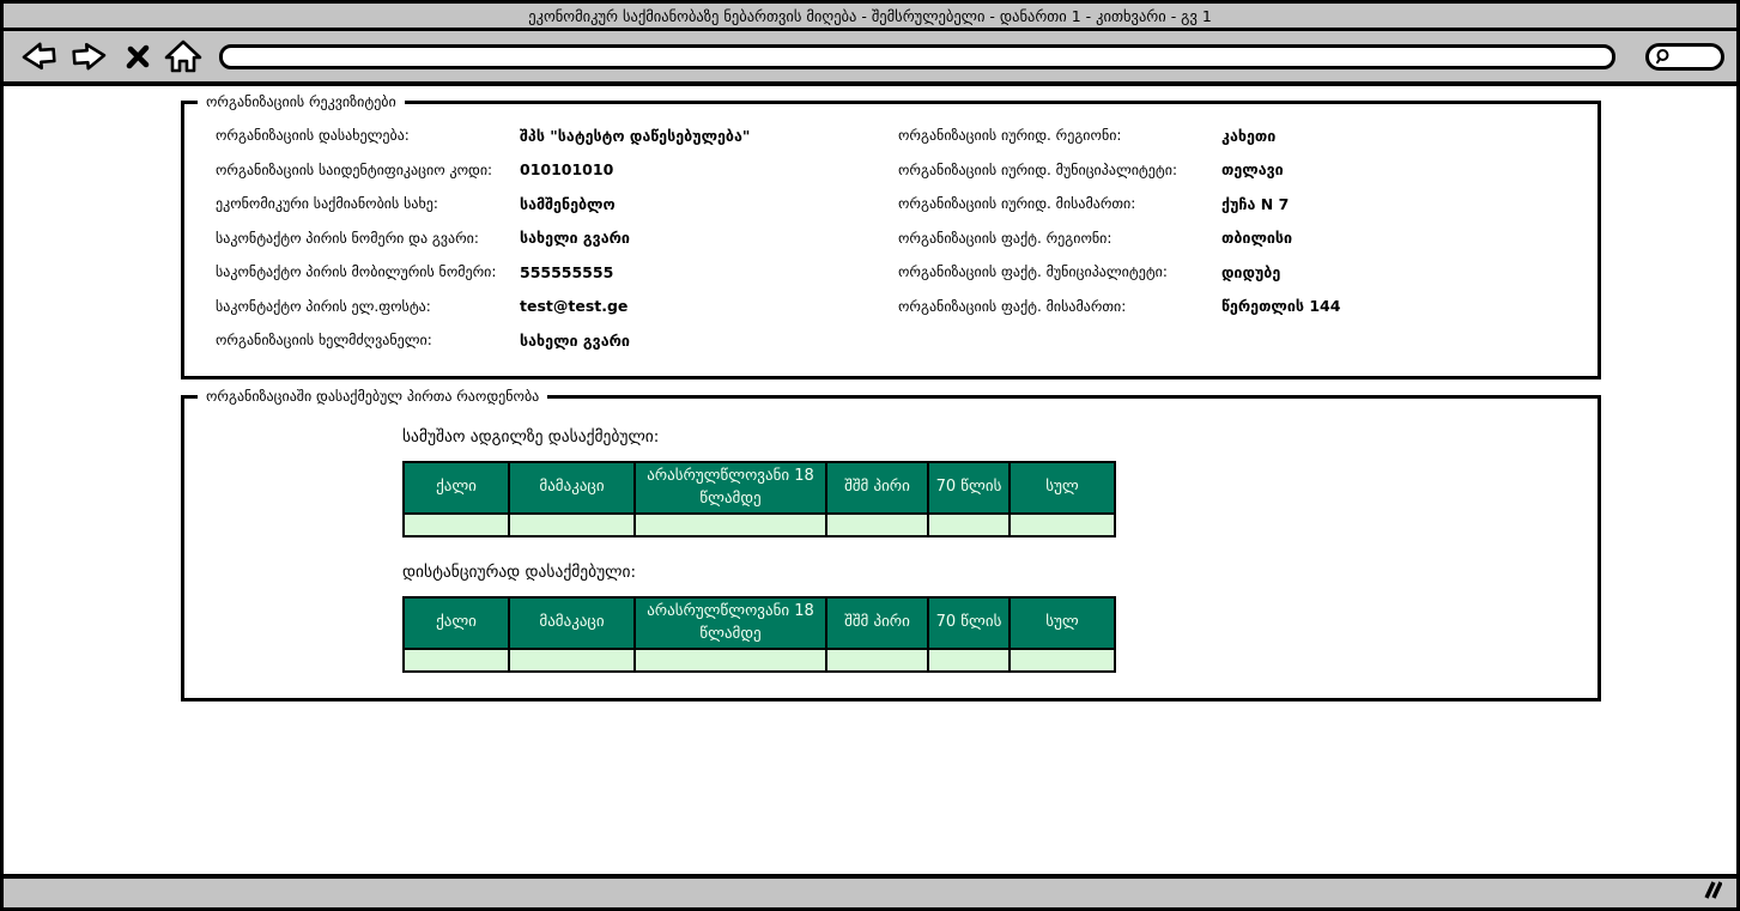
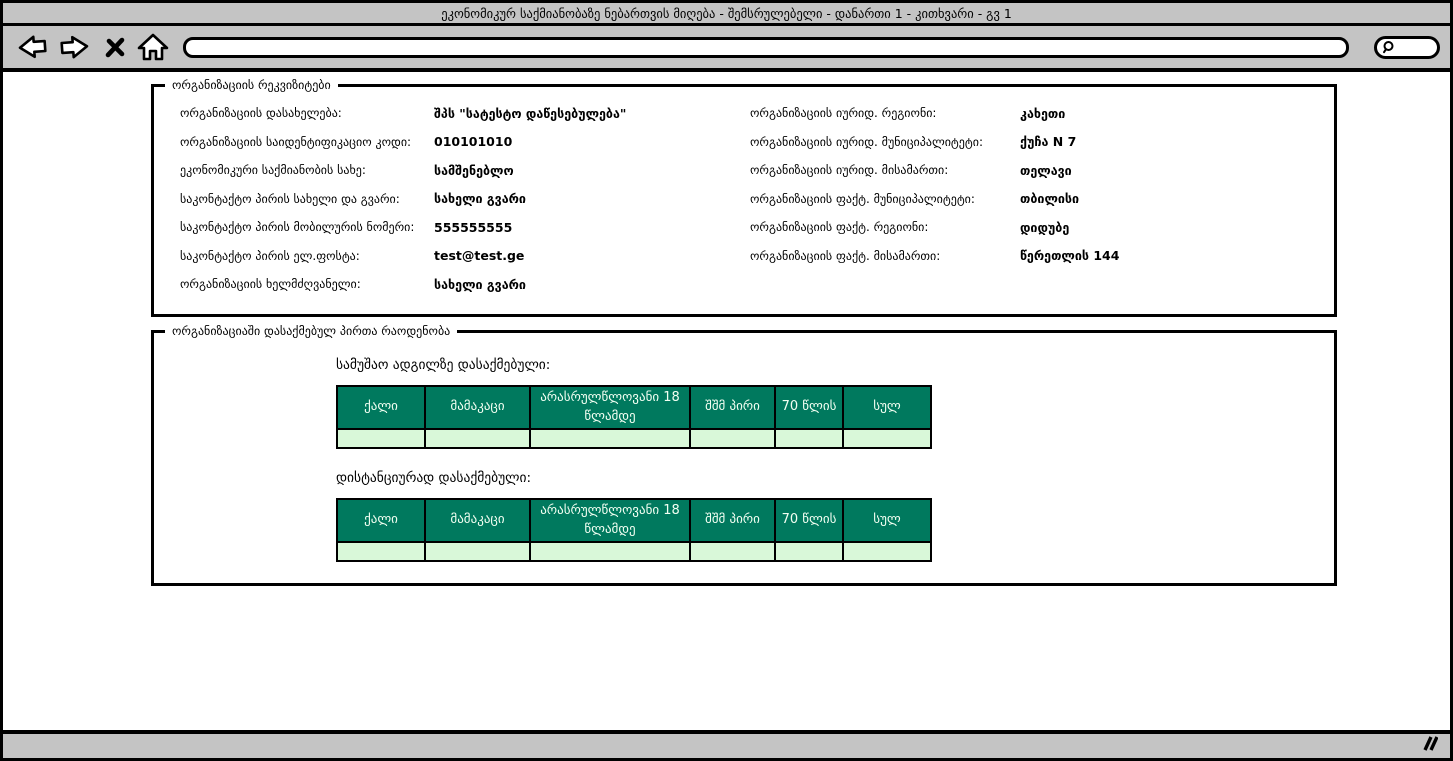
  ეკონომიკურ საქმიანობაზე ნებართვის მიღება - შემსრულებელი - დანართი 1 - კითხვარი - გვ 1
  ორგანიზაციის რეკვიზიტები
  ორგანიზაციის დასახელება:
  შპს "სატესტო დაწესებულება"
  ორგანიზაციის საიდენტიფიკაციო კოდი:
  010101010
  ეკონომიკური საქმიანობის სახე:
  სამშენებლო
- საკონტაქტო პირის ნომერი და გვარი:
+ საკონტაქტო პირის სახელი და გვარი:
  სახელი გვარი
  საკონტაქტო პირის მობილურის ნომერი:
  555555555
  საკონტაქტო პირის ელ.ფოსტა:
  test@test.ge
  ორგანიზაციის ხელმძღვანელი:
  სახელი გვარი
  ორგანიზაციის იურიდ. რეგიონი:
  კახეთი
  ორგანიზაციის იურიდ. მუნიციპალიტეტი:
- თელავი
+ ქუჩა N 7
  ორგანიზაციის იურიდ. მისამართი:
- ქუჩა N 7
+ თელავი
- ორგანიზაციის ფაქტ. რეგიონი:
+ ორგანიზაციის ფაქტ. მუნიციპალიტეტი:
  თბილისი
- ორგანიზაციის ფაქტ. მუნიციპალიტეტი:
+ ორგანიზაციის ფაქტ. რეგიონი:
  დიდუბე
  ორგანიზაციის ფაქტ. მისამართი:
  წერეთლის 144
  ორგანიზაციაში დასაქმებულ პირთა რაოდენობა
  სამუშაო ადგილზე დასაქმებული:
  ქალი	მამაკაცი	არასრულწლოვანი 18 წლამდე	შშმ პირი	70 წლის	სულ
  დისტანციურად დასაქმებული:
  ქალი	მამაკაცი	არასრულწლოვანი 18 წლამდე	შშმ პირი	70 წლის	სულ
